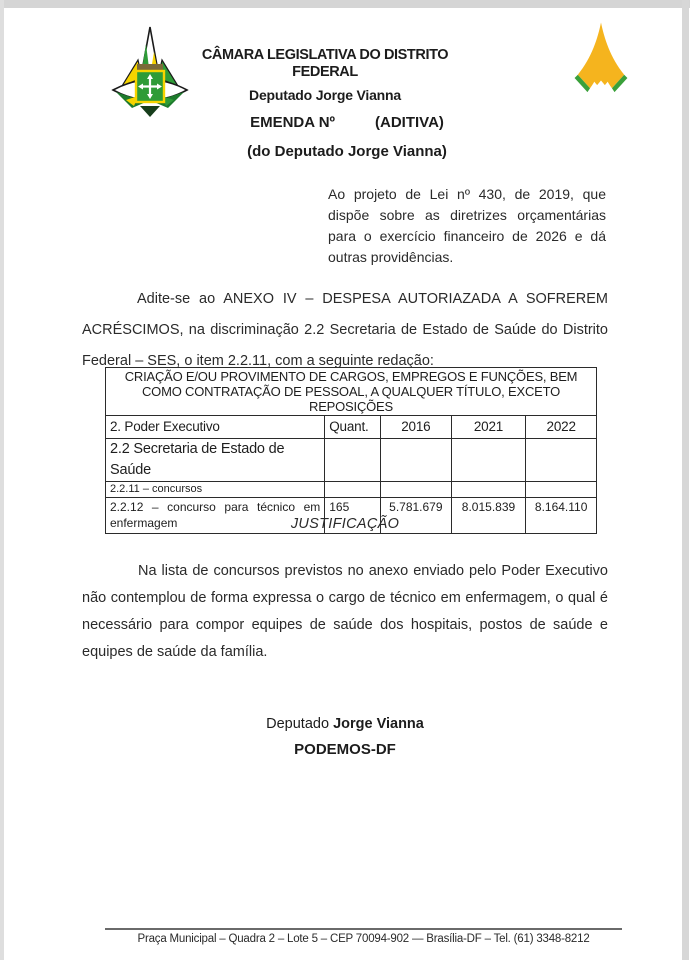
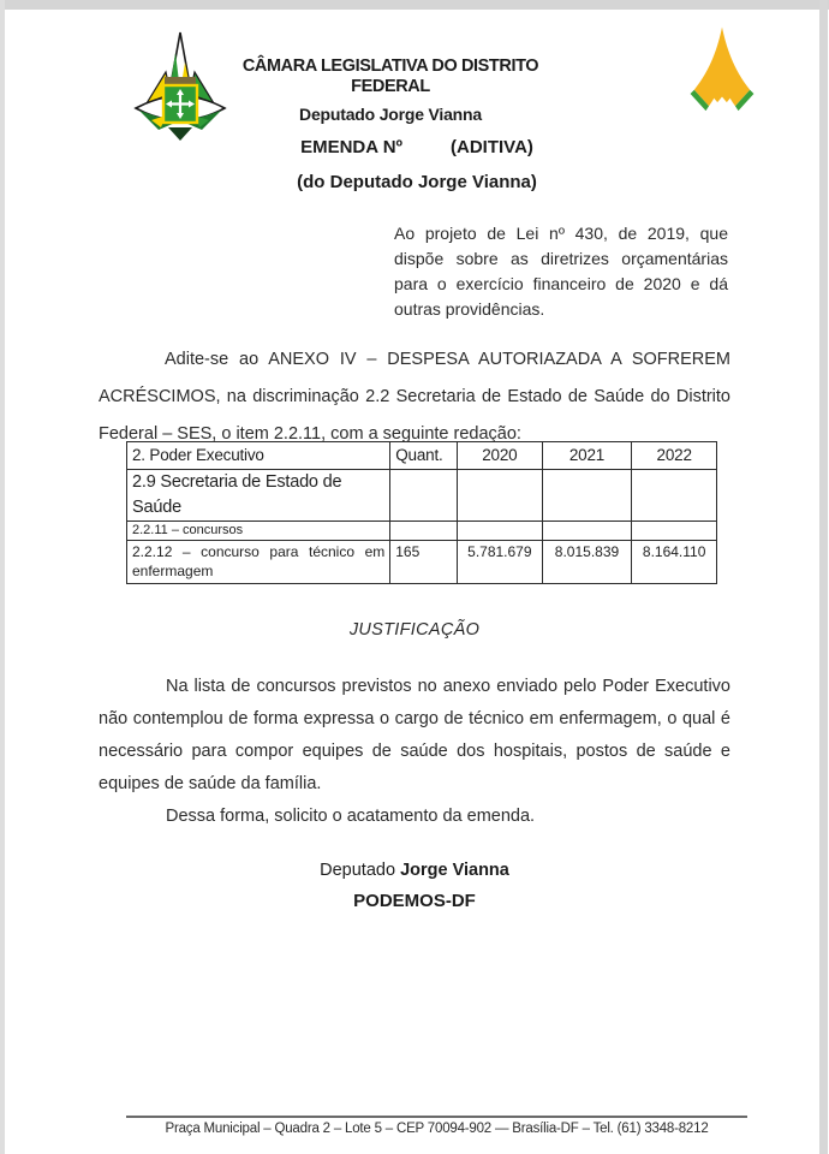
  CÂMARA LEGISLATIVA DO DISTRITO FEDERAL
  Deputado Jorge Vianna
  EMENDA Nº (ADITIVA)
  (do Deputado Jorge Vianna)
- Ao projeto de Lei nº 430, de 2019, que dispõe sobre as diretrizes orçamentárias para o exercício financeiro de 2026 e dá outras providências.
+ Ao projeto de Lei nº 430, de 2019, que dispõe sobre as diretrizes orçamentárias para o exercício financeiro de 2020 e dá outras providências.
  Adite-se ao ANEXO IV – DESPESA AUTORIAZADA A SOFREREM ACRÉSCIMOS, na discriminação 2.2 Secretaria de Estado de Saúde do Distrito Federal – SES, o item 2.2.11, com a seguinte redação:
- CRIAÇÃO E/OU PROVIMENTO DE CARGOS, EMPREGOS E FUNÇÕES, BEM COMO CONTRATAÇÃO DE PESSOAL, A QUALQUER TÍTULO, EXCETO REPOSIÇÕES
- 2. Poder Executivo	Quant.	2016	2021	2022
+ 2. Poder Executivo	Quant.	2020	2021	2022
- 2.2 Secretaria de Estado de Saúde
+ 2.9 Secretaria de Estado de Saúde
  2.2.11 – concursos
  2.2.12 – concurso para técnico em enfermagem	165	5.781.679	8.015.839	8.164.110
  JUSTIFICAÇÃO
  Na lista de concursos previstos no anexo enviado pelo Poder Executivo não contemplou de forma expressa o cargo de técnico em enfermagem, o qual é necessário para compor equipes de saúde dos hospitais, postos de saúde e equipes de saúde da família.
+ Dessa forma, solicito o acatamento da emenda.
  Deputado Jorge Vianna
  PODEMOS-DF
  Praça Municipal – Quadra 2 – Lote 5 – CEP 70094-902 — Brasília-DF – Tel. (61) 3348-8212
